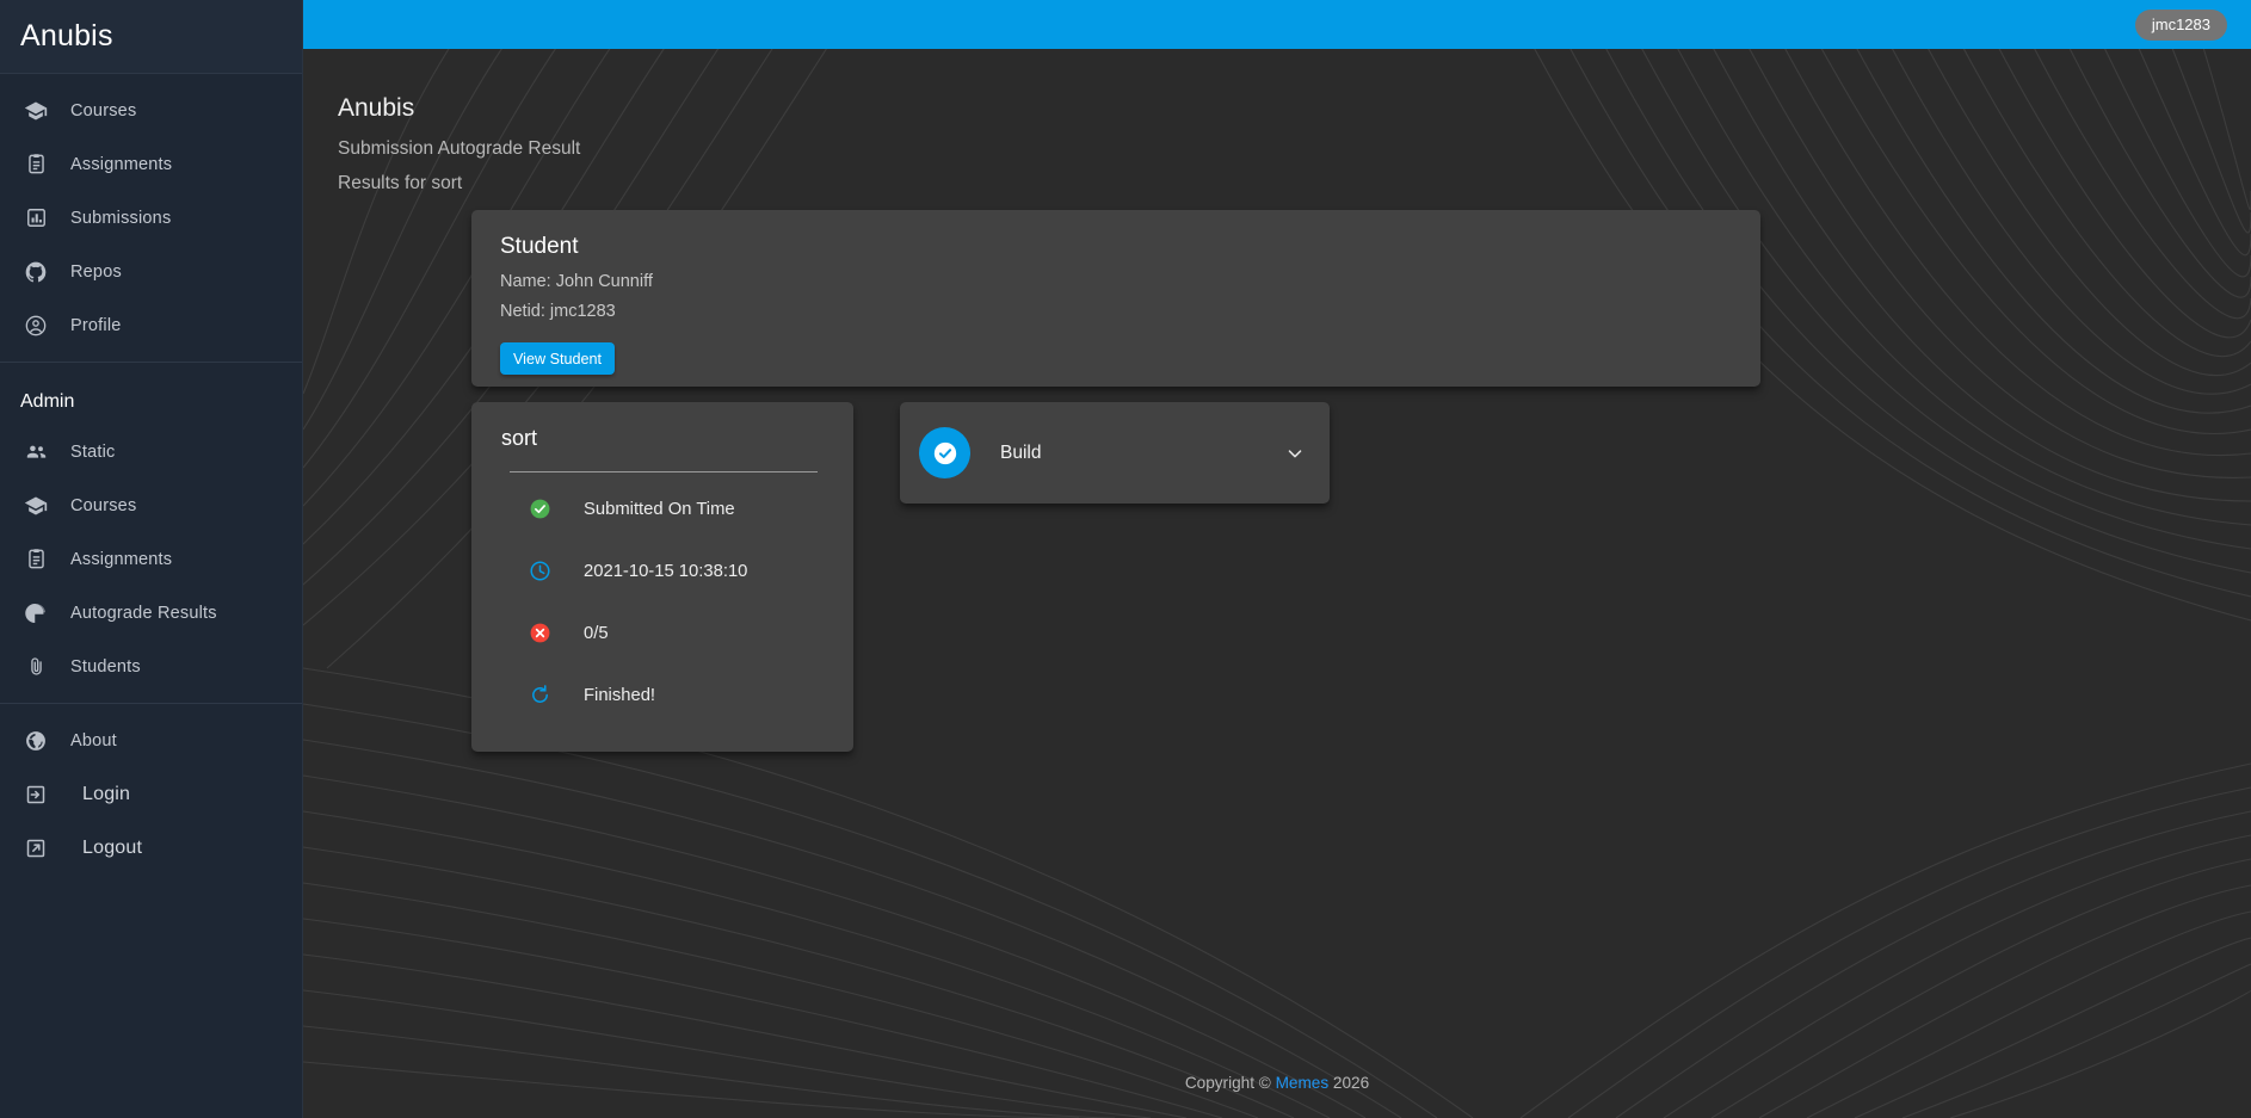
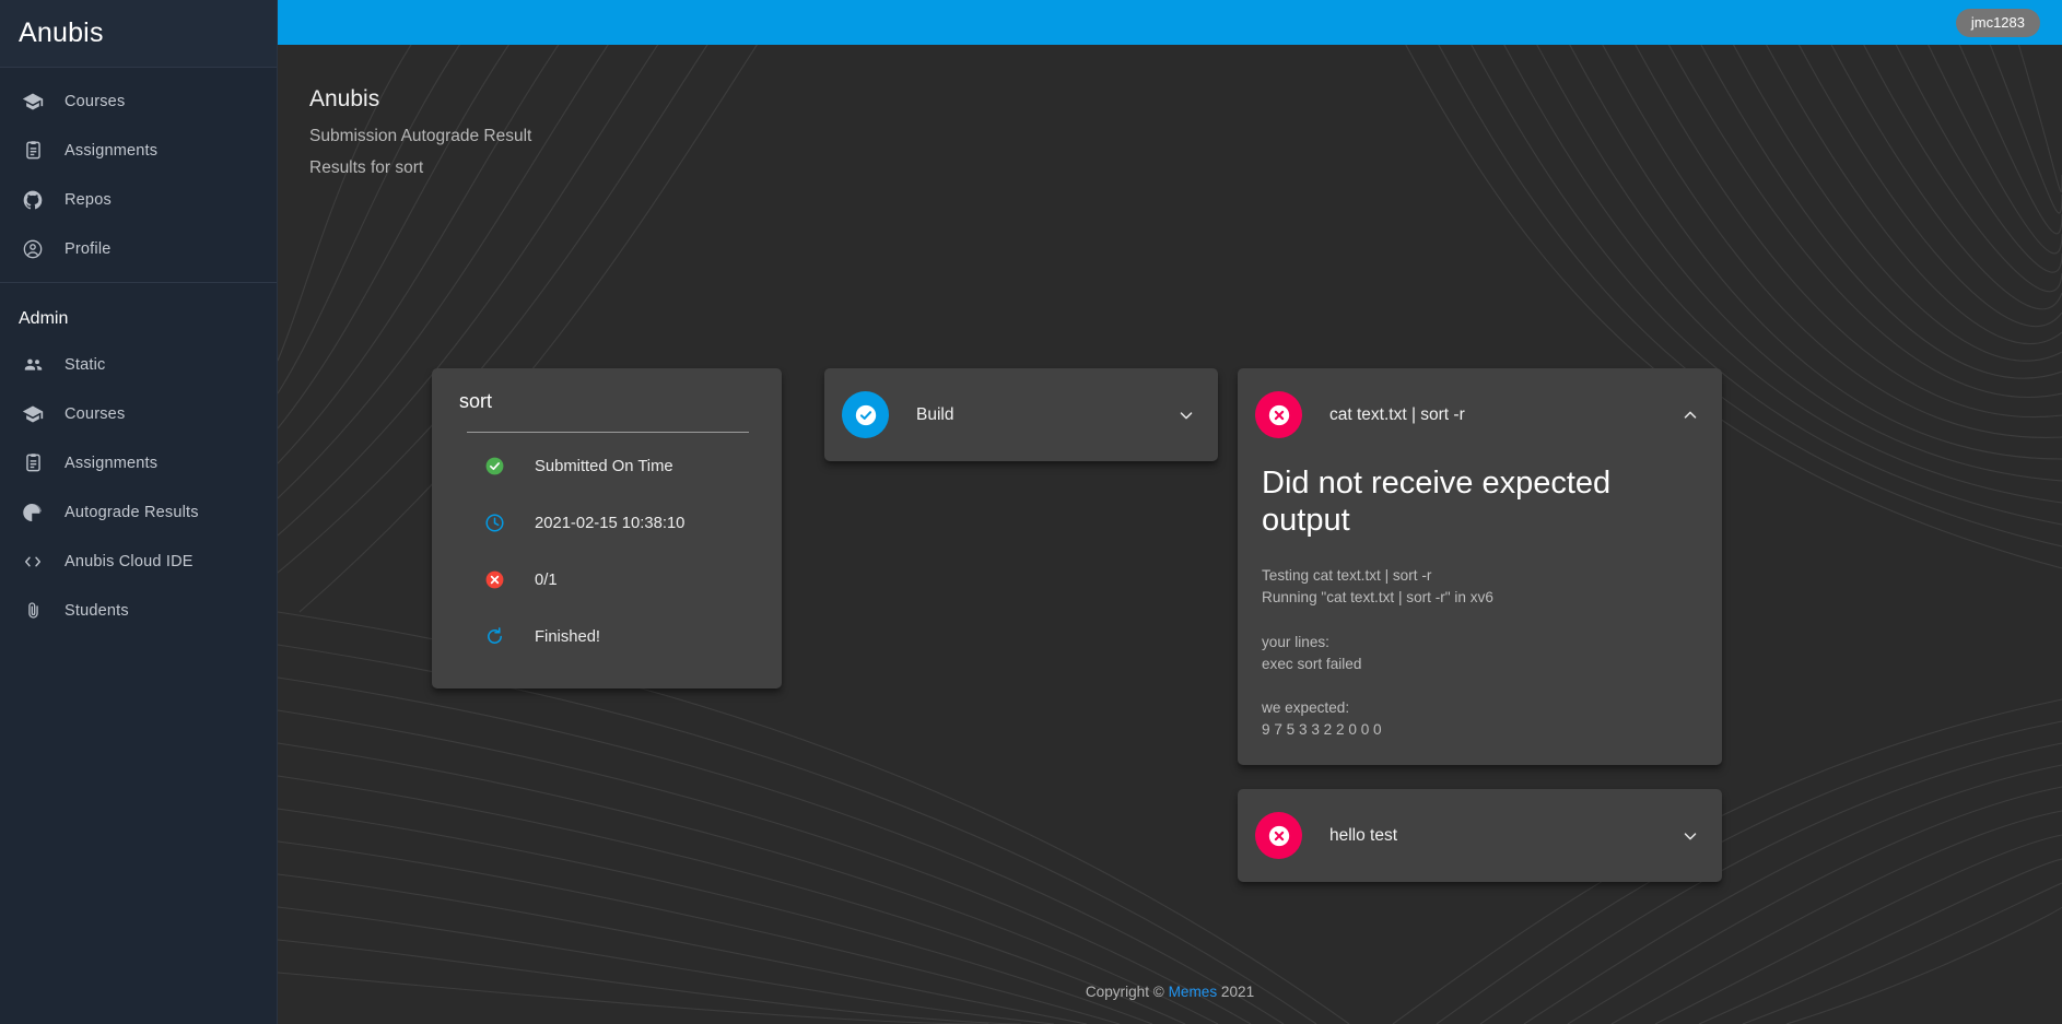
  Anubis
  Courses
  Assignments
- Submissions
  Repos
  Profile
  Admin
  Static
  Courses
  Assignments
  Autograde Results
+ Anubis Cloud IDE
  Students
- About
- Login
- Logout
  jmc1283
  Anubis
  Submission Autograde Result
  Results for sort
- Student
- Name: John Cunniff
- Netid: jmc1283
- View Student
  sort
  Submitted On Time
- 2021-10-15 10:38:10
+ 2021-02-15 10:38:10
- 0/5
+ 0/1
  Finished!
  Build
+ cat text.txt | sort -r
+ Did not receive expected output
+ Testing cat text.txt | sort -r
+ Running "cat text.txt | sort -r" in xv6
+ your lines:
+ exec sort failed
+ we expected:
+ 9 7 5 3 3 2 2 0 0 0
+ hello test
- Copyright © Memes 2026
+ Copyright © Memes 2021
